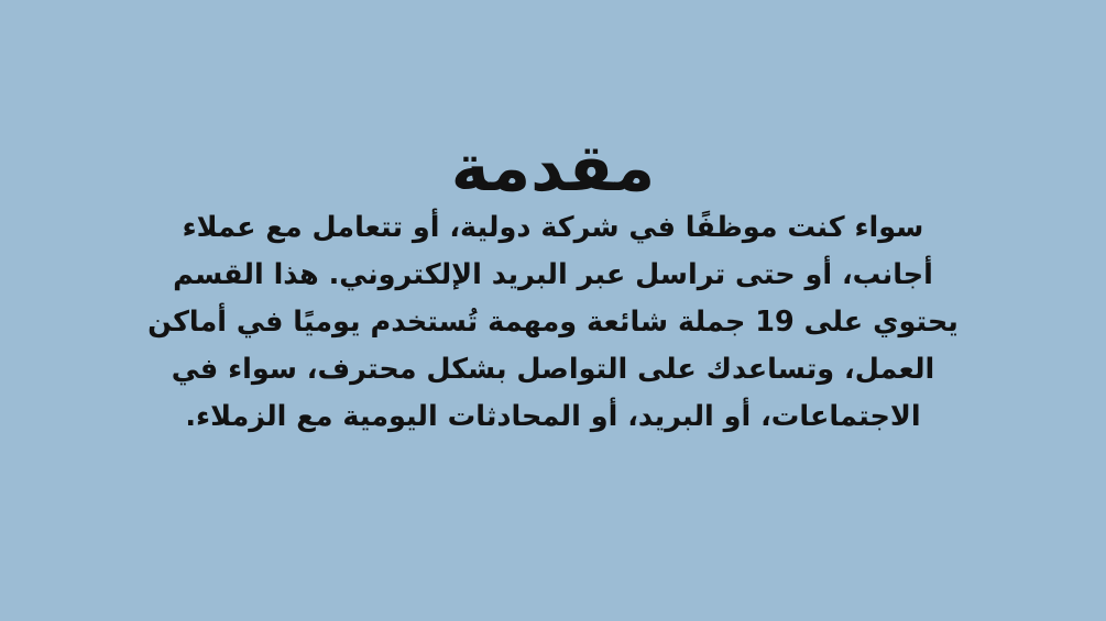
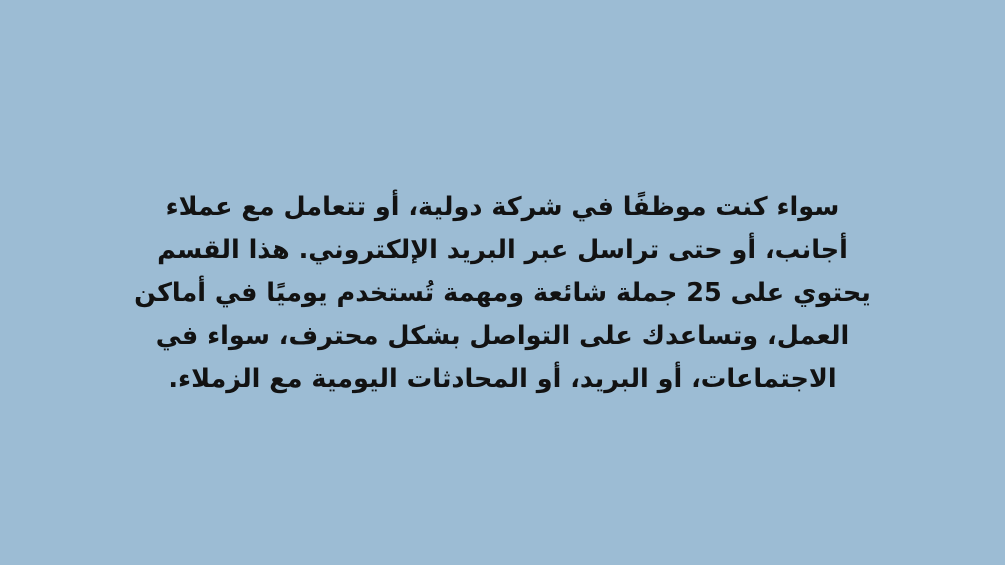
- مقدمة
  سواء كنت موظفًا في شركة دولية، أو تتعامل مع عملاء
  أجانب، أو حتى تراسل عبر البريد الإلكتروني. هذا القسم
- يحتوي على 19 جملة شائعة ومهمة تُستخدم يوميًا في أماكن
+ يحتوي على 25 جملة شائعة ومهمة تُستخدم يوميًا في أماكن
  العمل، وتساعدك على التواصل بشكل محترف، سواء في
  الاجتماعات، أو البريد، أو المحادثات اليومية مع الزملاء.
